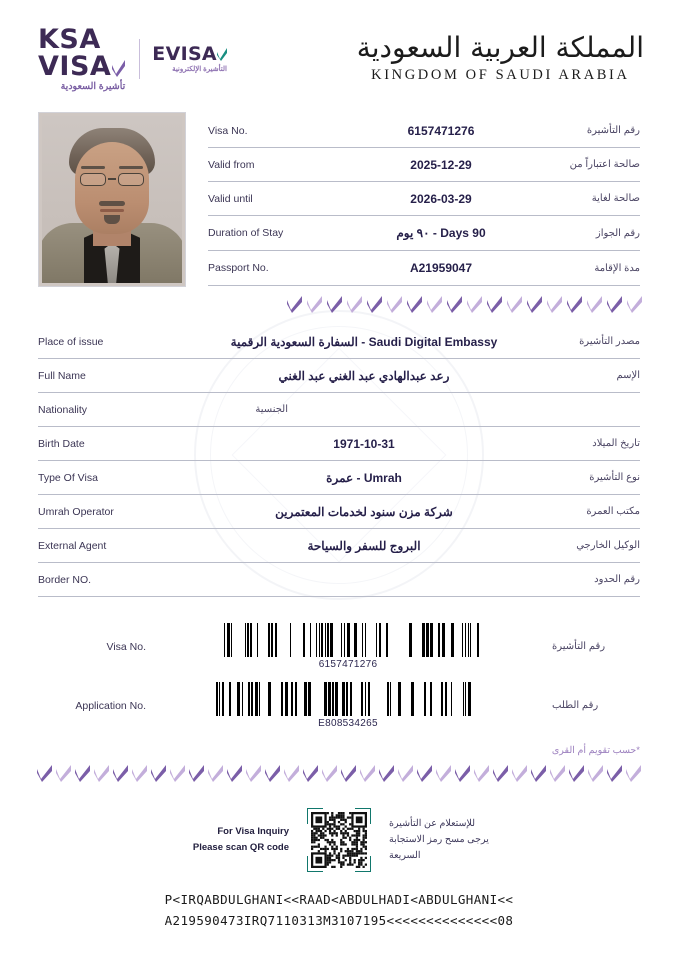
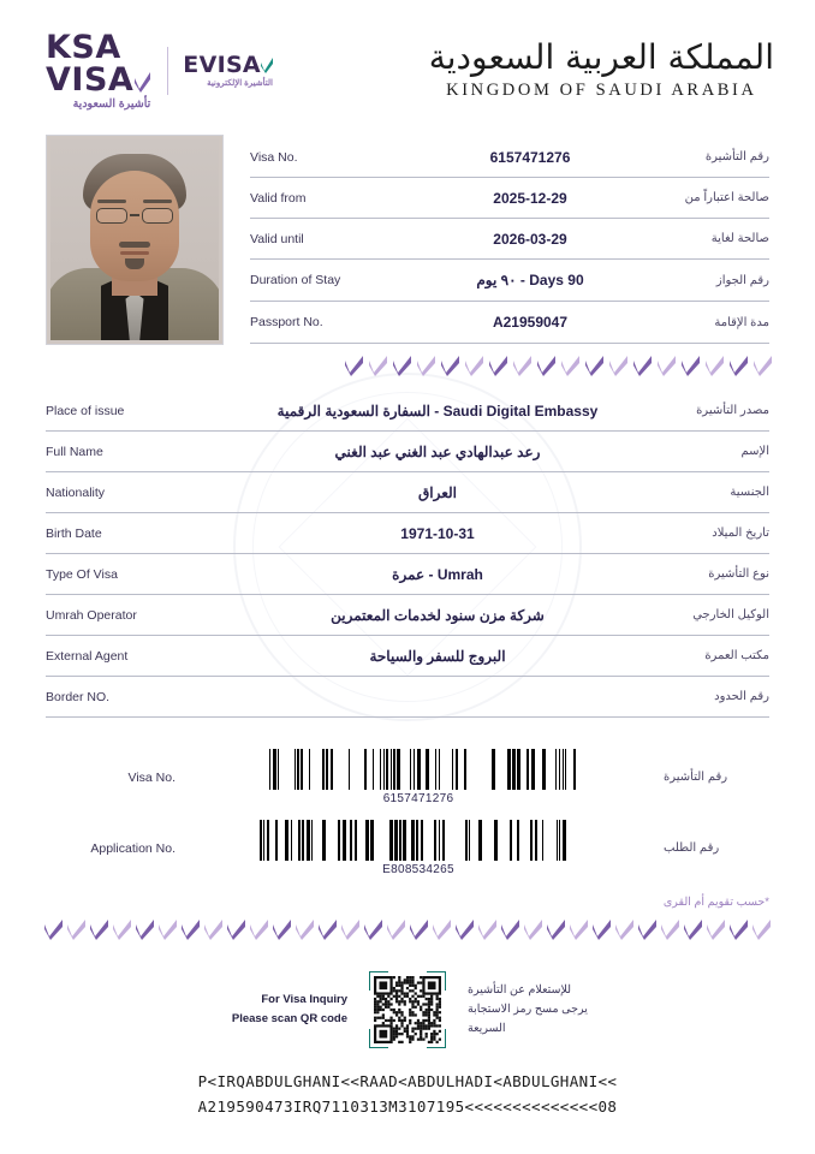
  KSA
  VISA
  تأشيرة السعودية
  EVISA
  المملكة العربية السعودية
  KINGDOM OF SAUDI ARABIA
  Visa No.
  6157471276
  رقم التأشيرة
  Valid from
  2025-12-29
  صالحة اعتباراً من
  Valid until
  2026-03-29
  صالحة لغاية
  Duration of Stay
  90 Days - ٩٠ يوم
  رقم الجواز
  Passport No.
  A21959047
  مدة الإقامة
  Place of issue
  Saudi Digital Embassy - السفارة السعودية الرقمية
  مصدر التأشيرة
  Full Name
  رعد عبدالهادي عبد الغني عبد الغني
  الإسم
  Nationality
+ العراق
  الجنسية
  Birth Date
  1971-10-31
  تاريخ الميلاد
  Type Of Visa
  Umrah - عمرة
  نوع التأشيرة
  Umrah Operator
  شركة مزن سنود لخدمات المعتمرين
- مكتب العمرة
+ الوكيل الخارجي
  External Agent
  البروج للسفر والسياحة
- الوكيل الخارجي
+ مكتب العمرة
  Border NO.
  رقم الحدود
  Visa No.
  6157471276
  رقم التأشيرة
  Application No.
  E808534265
  رقم الطلب
  *حسب تقويم أم القرى
  For Visa Inquiry
  Please scan QR code
  للإستعلام عن التأشيرة
  يرجى مسح رمز الاستجابة السريعة
  P<IRQABDULGHANI<<RAAD<ABDULHADI<ABDULGHANI<<
  A219590473IRQ7110313M3107195<<<<<<<<<<<<<<08
